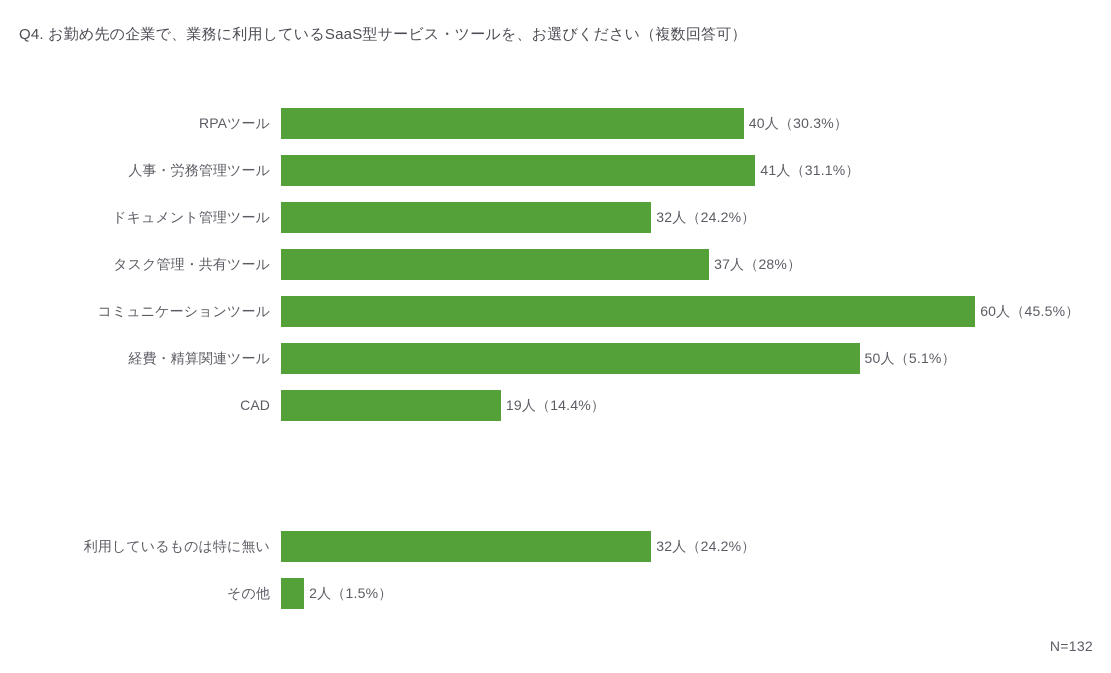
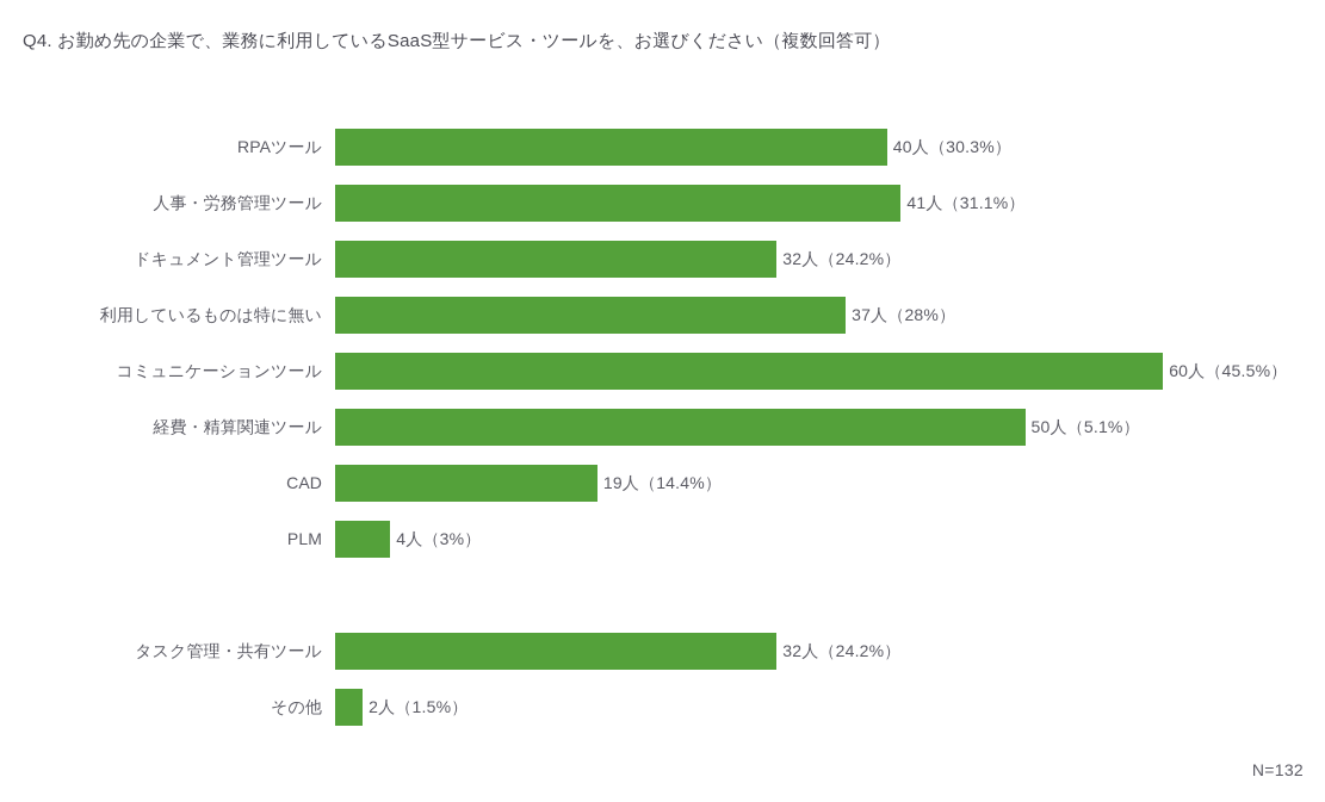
  Q4. お勤め先の企業で、業務に利用しているSaaS型サービス・ツールを、お選びください（複数回答可）
  RPAツール
  40人（30.3%）
  人事・労務管理ツール
  41人（31.1%）
  ドキュメント管理ツール
  32人（24.2%）
- タスク管理・共有ツール
+ 利用しているものは特に無い
  37人（28%）
  コミュニケーションツール
  60人（45.5%）
  経費・精算関連ツール
  50人（5.1%）
  CAD
  19人（14.4%）
+ PLM
+ 4人（3%）
- 利用しているものは特に無い
+ タスク管理・共有ツール
  32人（24.2%）
  その他
  2人（1.5%）
  N=132
